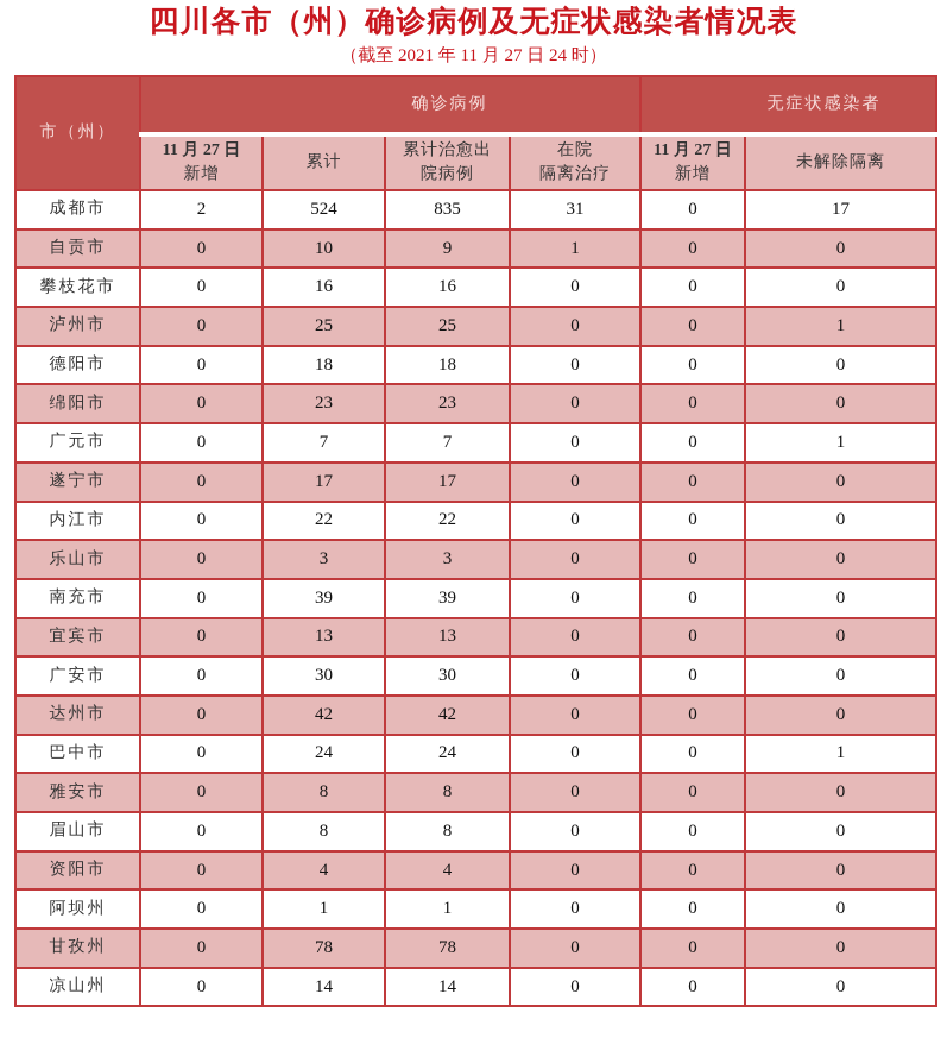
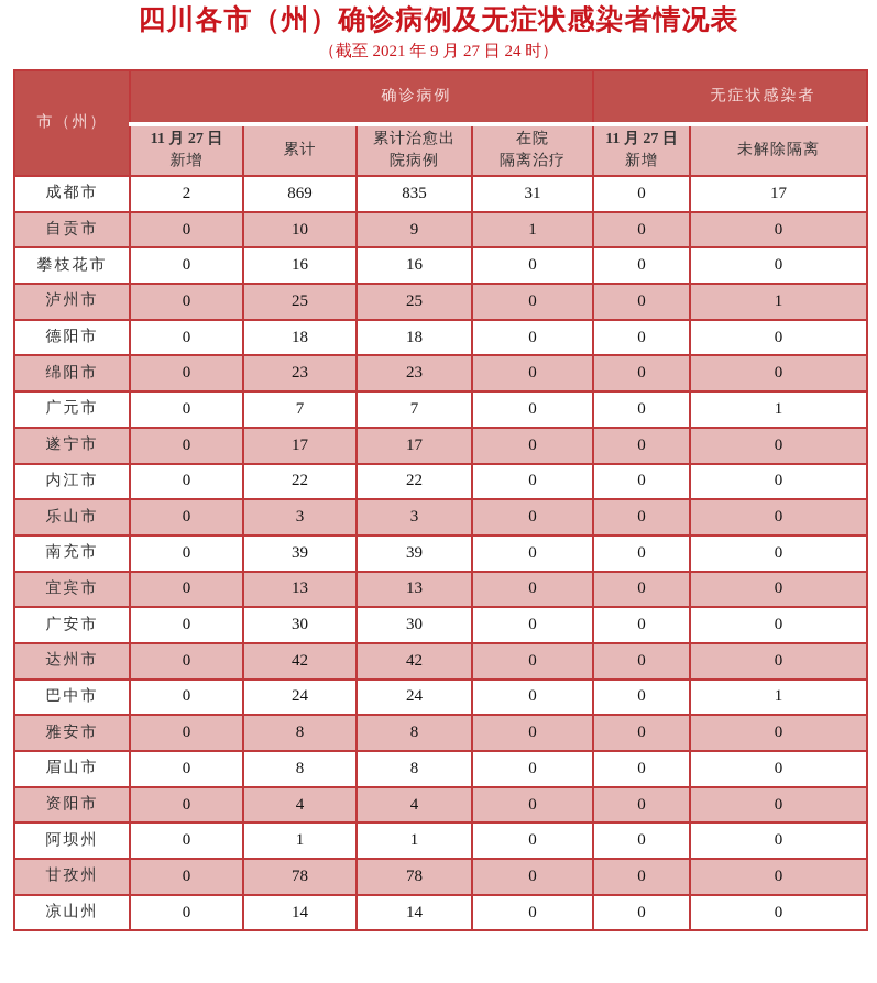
  四川各市（州）确诊病例及无症状感染者情况表
- （截至 2021 年 11 月 27 日 24 时）
+ （截至 2021 年 9 月 27 日 24 时）
  市（州）	确诊病例	无症状感染者
  11 月 27 日 新增	累计	累计治愈出 院病例	在院 隔离治疗	11 月 27 日 新增	未解除隔离
- 成都市	2	524	835	31	0	17
+ 成都市	2	869	835	31	0	17
  自贡市	0	10	9	1	0	0
  攀枝花市	0	16	16	0	0	0
  泸州市	0	25	25	0	0	1
  德阳市	0	18	18	0	0	0
  绵阳市	0	23	23	0	0	0
  广元市	0	7	7	0	0	1
  遂宁市	0	17	17	0	0	0
  内江市	0	22	22	0	0	0
  乐山市	0	3	3	0	0	0
  南充市	0	39	39	0	0	0
  宜宾市	0	13	13	0	0	0
  广安市	0	30	30	0	0	0
  达州市	0	42	42	0	0	0
  巴中市	0	24	24	0	0	1
  雅安市	0	8	8	0	0	0
  眉山市	0	8	8	0	0	0
  资阳市	0	4	4	0	0	0
  阿坝州	0	1	1	0	0	0
  甘孜州	0	78	78	0	0	0
  凉山州	0	14	14	0	0	0
